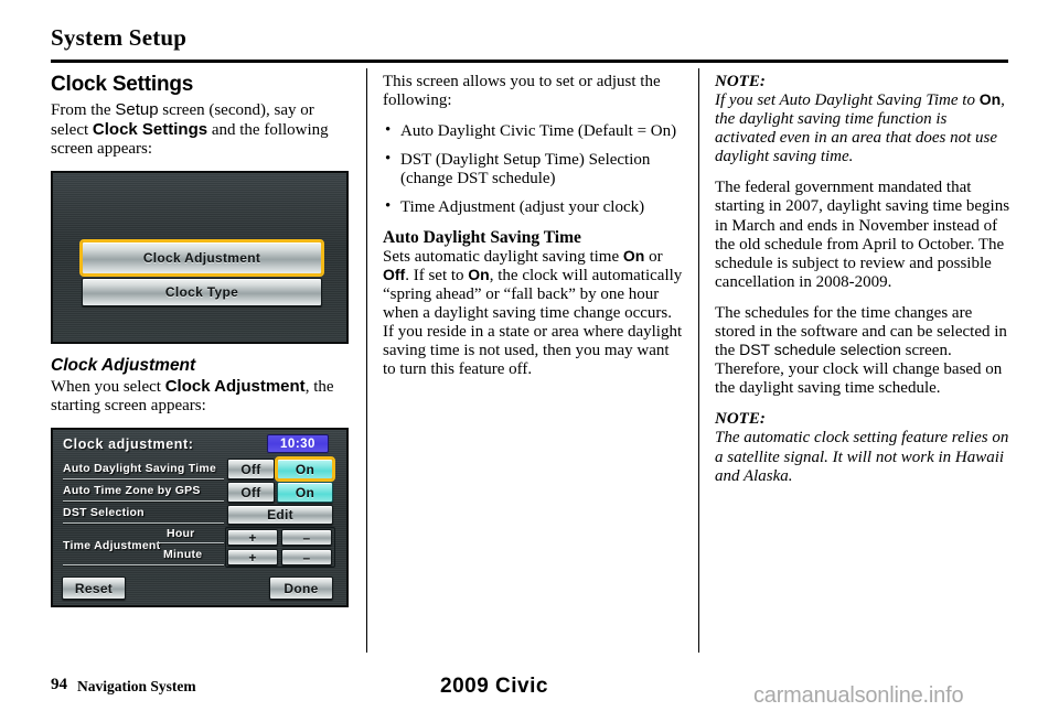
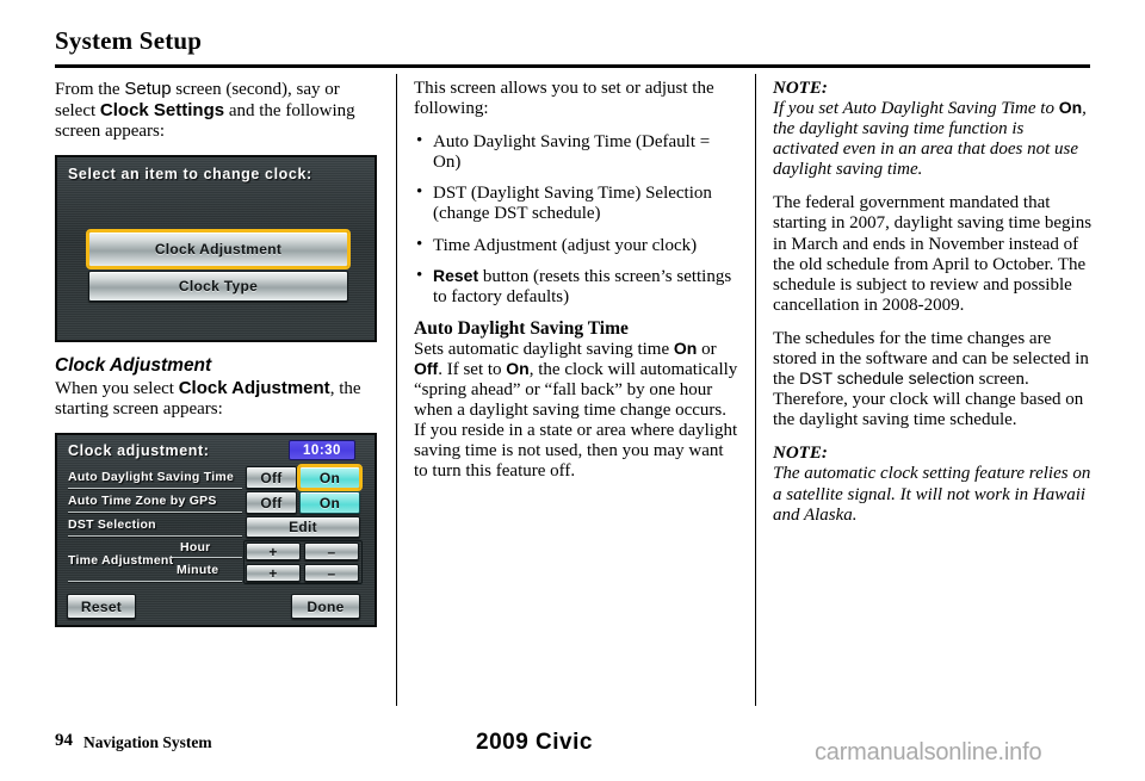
  System Setup
- Clock Settings
  From the Setup screen (second), say or select Clock Settings and the following screen appears:
+ Select an item to change clock:
  Clock Adjustment
  Clock Type
  Clock Adjustment
  When you select Clock Adjustment, the starting screen appears:
  Clock adjustment:
  10:30
  Auto Daylight Saving Time
  Off
  On
  Auto Time Zone by GPS
  Off
  On
  DST Selection
  Edit
  Time Adjustment
  Hour
  Minute
  +
  –
  +
  –
  Reset
  Done
  This screen allows you to set or adjust the following:
- Auto Daylight Civic Time (Default = On)
+ Auto Daylight Saving Time (Default = On)
- DST (Daylight Setup Time) Selection (change DST schedule)
+ DST (Daylight Saving Time) Selection (change DST schedule)
  Time Adjustment (adjust your clock)
+ Reset button (resets this screen’s settings to factory defaults)
  Auto Daylight Saving Time
  Sets automatic daylight saving time On or Off. If set to On, the clock will automatically “spring ahead” or “fall back” by one hour when a daylight saving time change occurs. If you reside in a state or area where daylight saving time is not used, then you may want to turn this feature off.
  NOTE:
  If you set Auto Daylight Saving Time to On, the daylight saving time function is activated even in an area that does not use daylight saving time.
  The federal government mandated that starting in 2007, daylight saving time begins in March and ends in November instead of the old schedule from April to October. The schedule is subject to review and possible cancellation in 2008-2009.
  The schedules for the time changes are stored in the software and can be selected in the DST schedule selection screen. Therefore, your clock will change based on the daylight saving time schedule.
  NOTE:
  The automatic clock setting feature relies on a satellite signal. It will not work in Hawaii and Alaska.
  94
  Navigation System
  2009 Civic
  carmanualsonline.info
